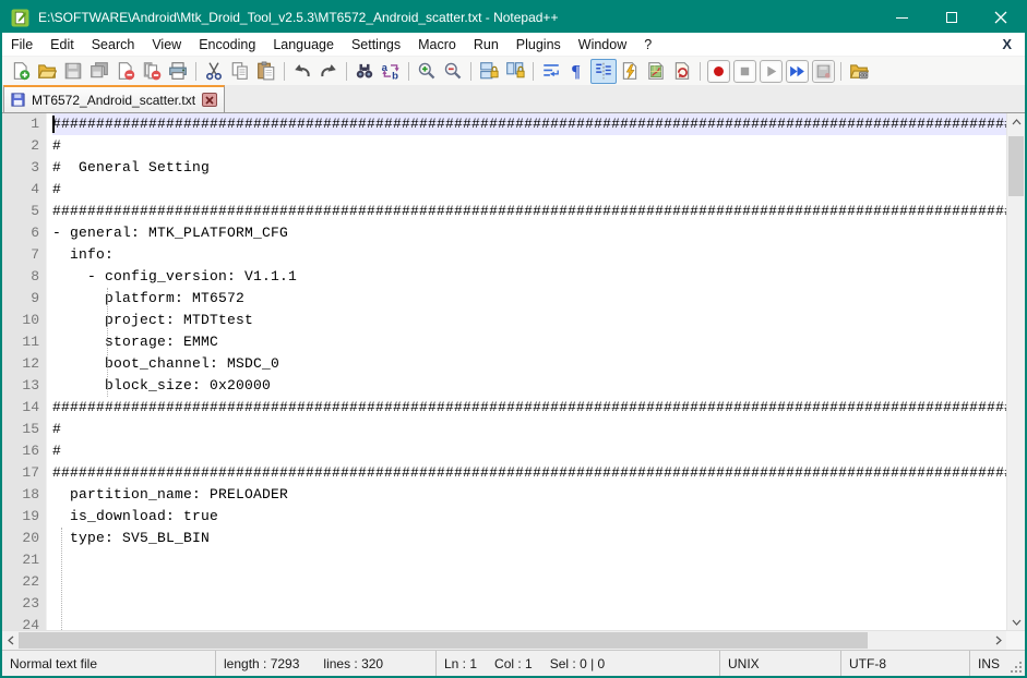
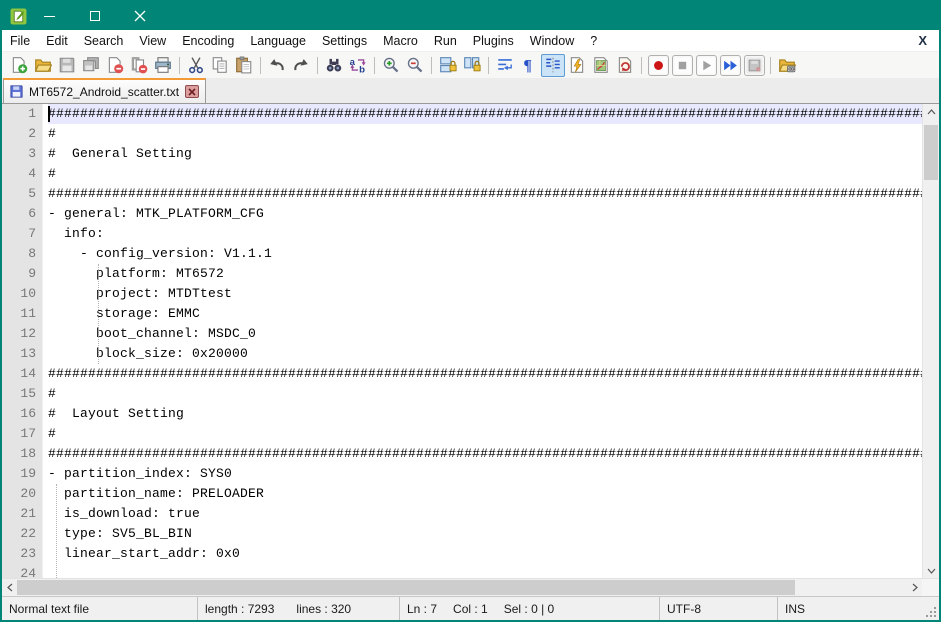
- E:\SOFTWARE\Android\Mtk_Droid_Tool_v2.5.3\MT6572_Android_scatter.txt - Notepad++
  File
  Edit
  Search
  View
  Encoding
  Language
  Settings
  Macro
  Run
  Plugins
  Window
  ?
  X
  a
  b
  ¶
  MT6572_Android_scatter.txt
  1
  2
  3
  4
  5
  6
  7
  8
  9
  10
  11
  12
  13
  14
  15
  16
  17
  18
  19
  20
  21
  22
  23
  24
  #############################################################################################################
  #
  # General Setting
  #
  #############################################################################################################
  - general: MTK_PLATFORM_CFG
  info:
  - config_version: V1.1.1
  platform: MT6572
  project: MTDTtest
  storage: EMMC
  boot_channel: MSDC_0
  block_size: 0x20000
  #############################################################################################################
  #
+ # Layout Setting
  #
  #############################################################################################################
+ - partition_index: SYS0
  partition_name: PRELOADER
  is_download: true
  type: SV5_BL_BIN
+ linear_start_addr: 0x0
  Normal text file
  length : 7293
  lines : 320
- Ln : 1
+ Ln : 7
  Col : 1
  Sel : 0 | 0
- UNIX
  UTF-8
  INS
